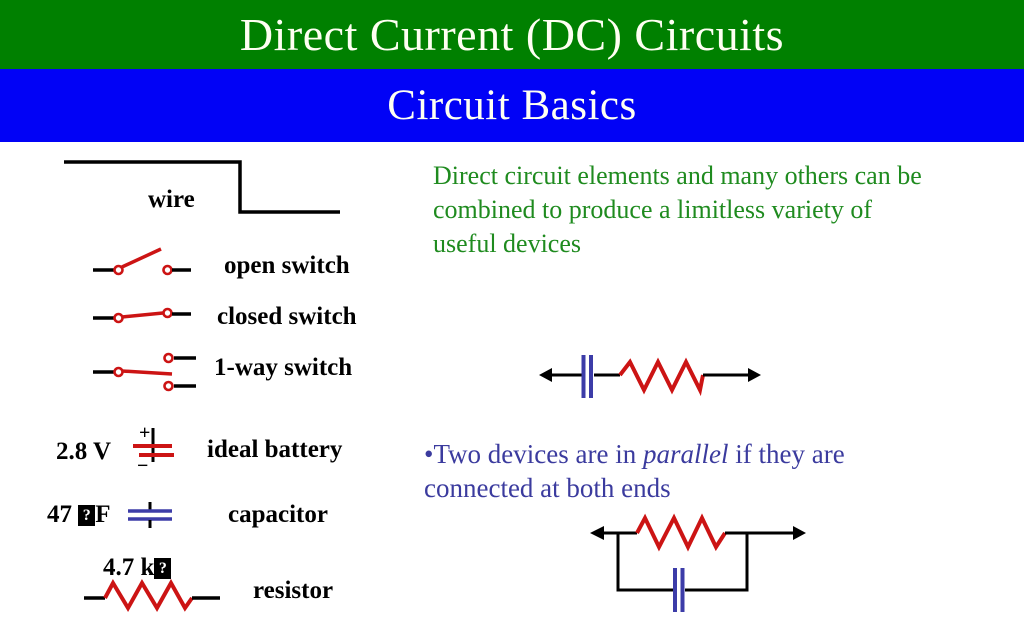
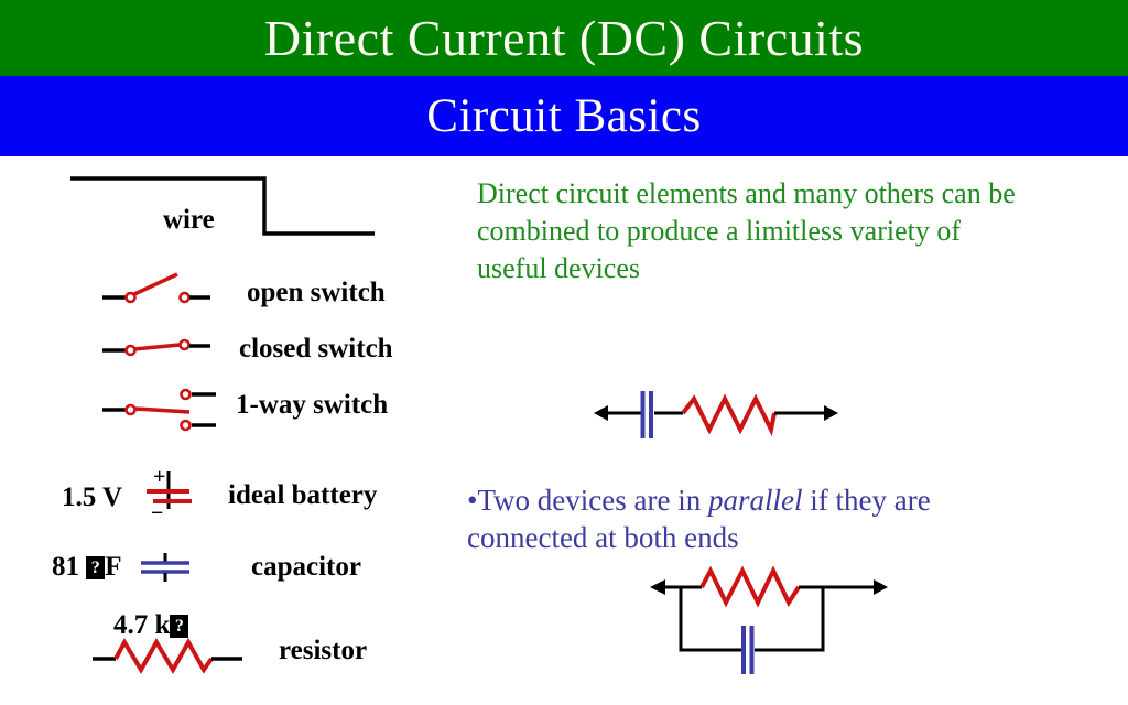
  Direct Current (DC) Circuits
  Circuit Basics
  wire
  open switch
  closed switch
  1-way switch
- 2.8 V
+ 1.5 V
  +
  −
  ideal battery
- 47 ? F
+ 81 ? F
  capacitor
  4.7 k ?
  resistor
  Direct circuit elements and many others can be
  combined to produce a limitless variety of
  useful devices
  •Two devices are in parallel if they are
  connected at both ends
